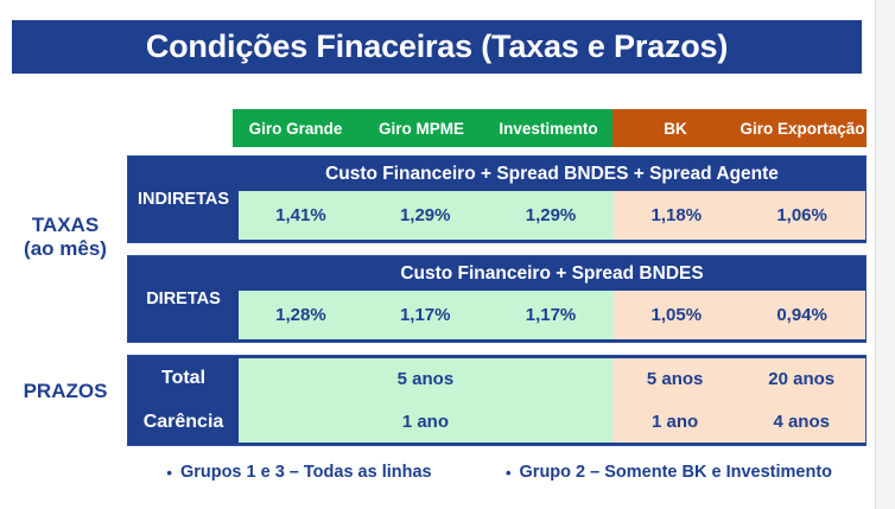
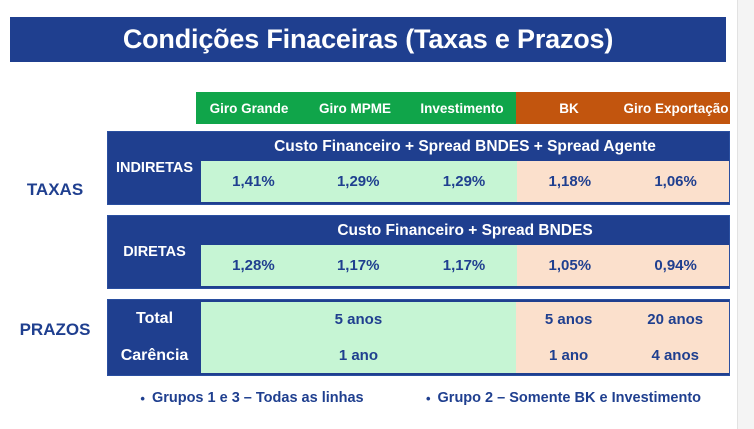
  Condições Finaceiras (Taxas e Prazos)
  Giro Grande
  Giro MPME
  Investimento
  BK
  Giro Exportação
  TAXAS
- (ao mês)
  PRAZOS
  INDIRETAS
  Custo Financeiro + Spread BNDES + Spread Agente
  1,41%
  1,29%
  1,29%
  1,18%
  1,06%
  DIRETAS
  Custo Financeiro + Spread BNDES
  1,28%
  1,17%
  1,17%
  1,05%
  0,94%
  Total
  Carência
  5 anos
  1 ano
  5 anos
  1 ano
  20 anos
  4 anos
  •
  Grupos 1 e 3 – Todas as linhas
  •
  Grupo 2 – Somente BK e Investimento
